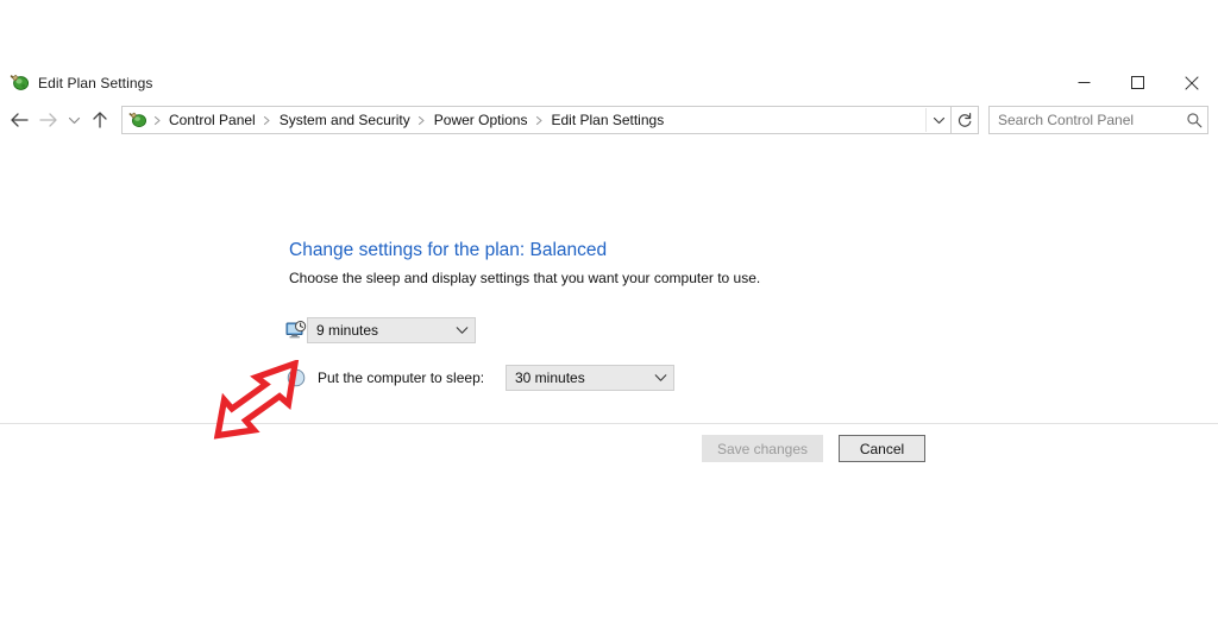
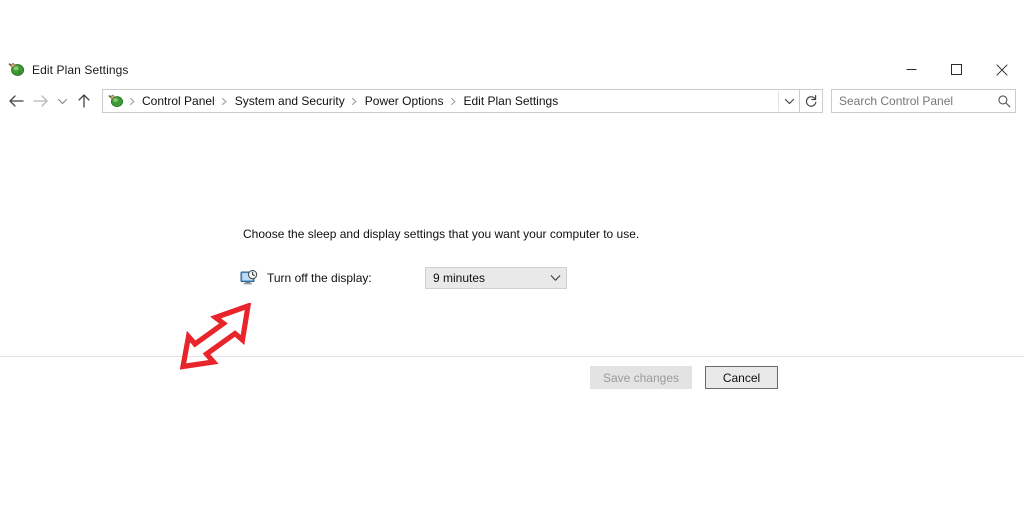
  Edit Plan Settings
  Control Panel
  System and Security
  Power Options
  Edit Plan Settings
  Search Control Panel
- Change settings for the plan: Balanced
  Choose the sleep and display settings that you want your computer to use.
+ Turn off the display:
  9 minutes
- Put the computer to sleep:
- 30 minutes
  Save changes
  Cancel
